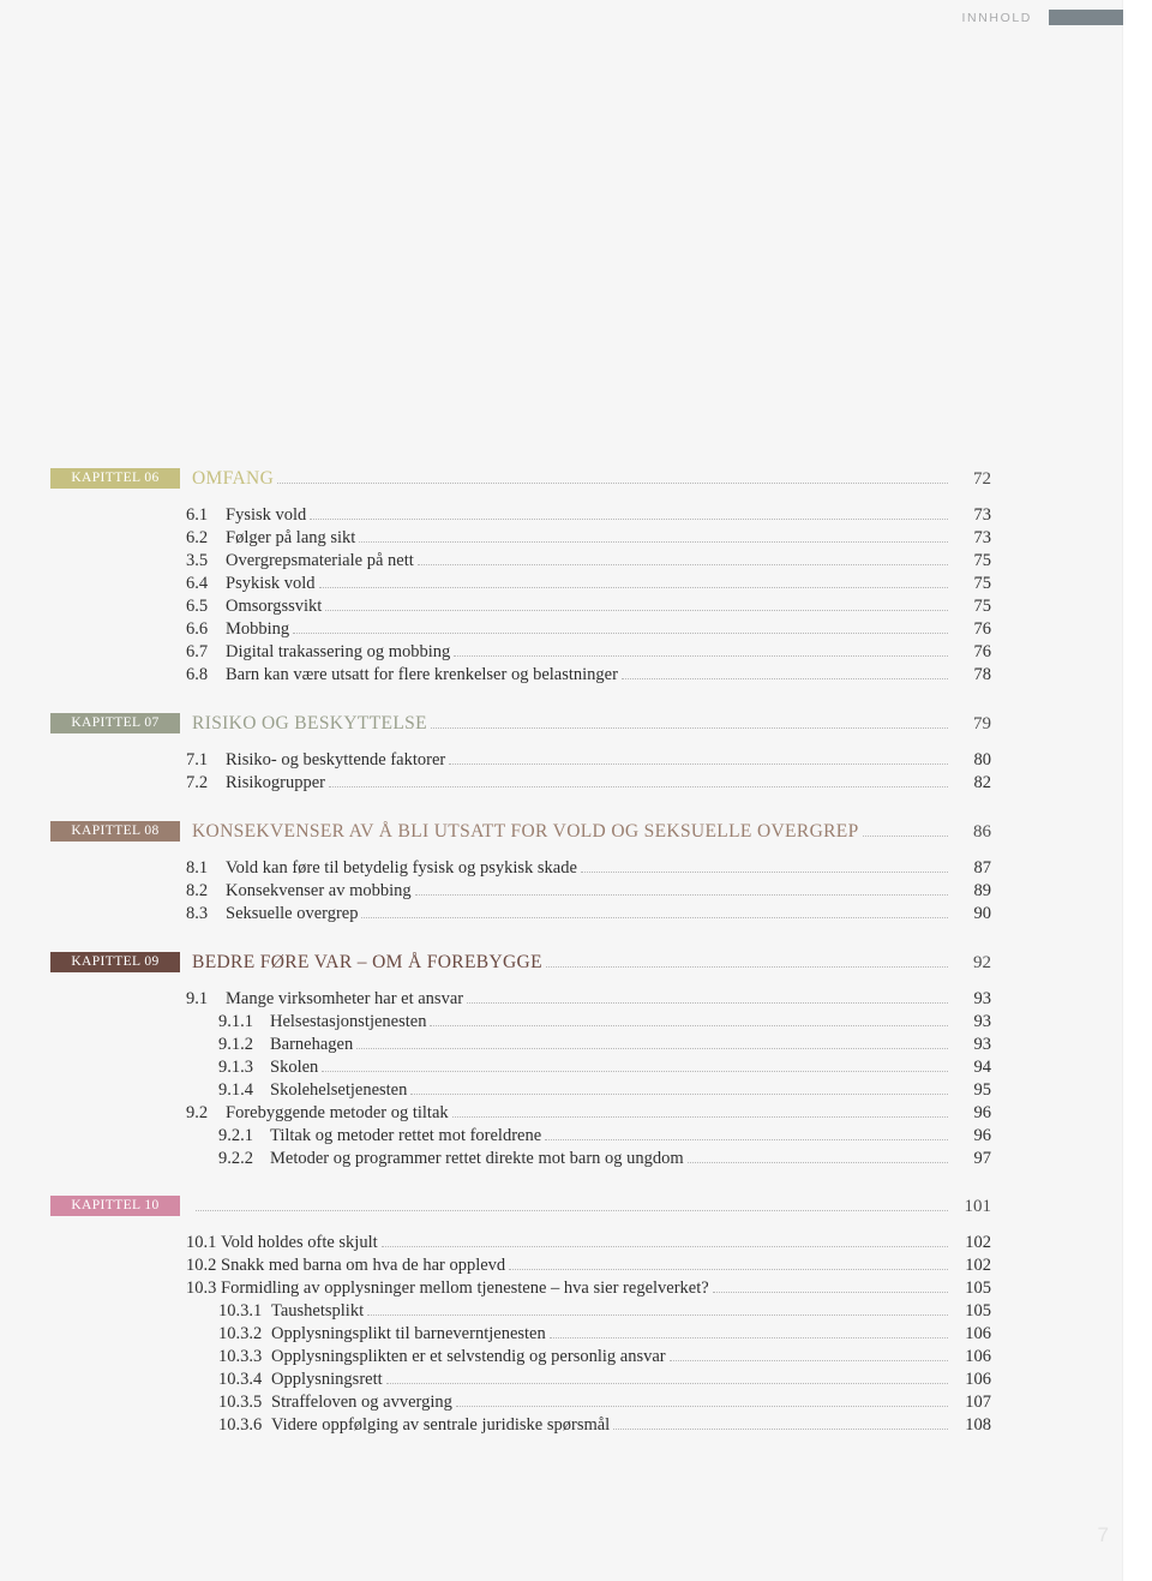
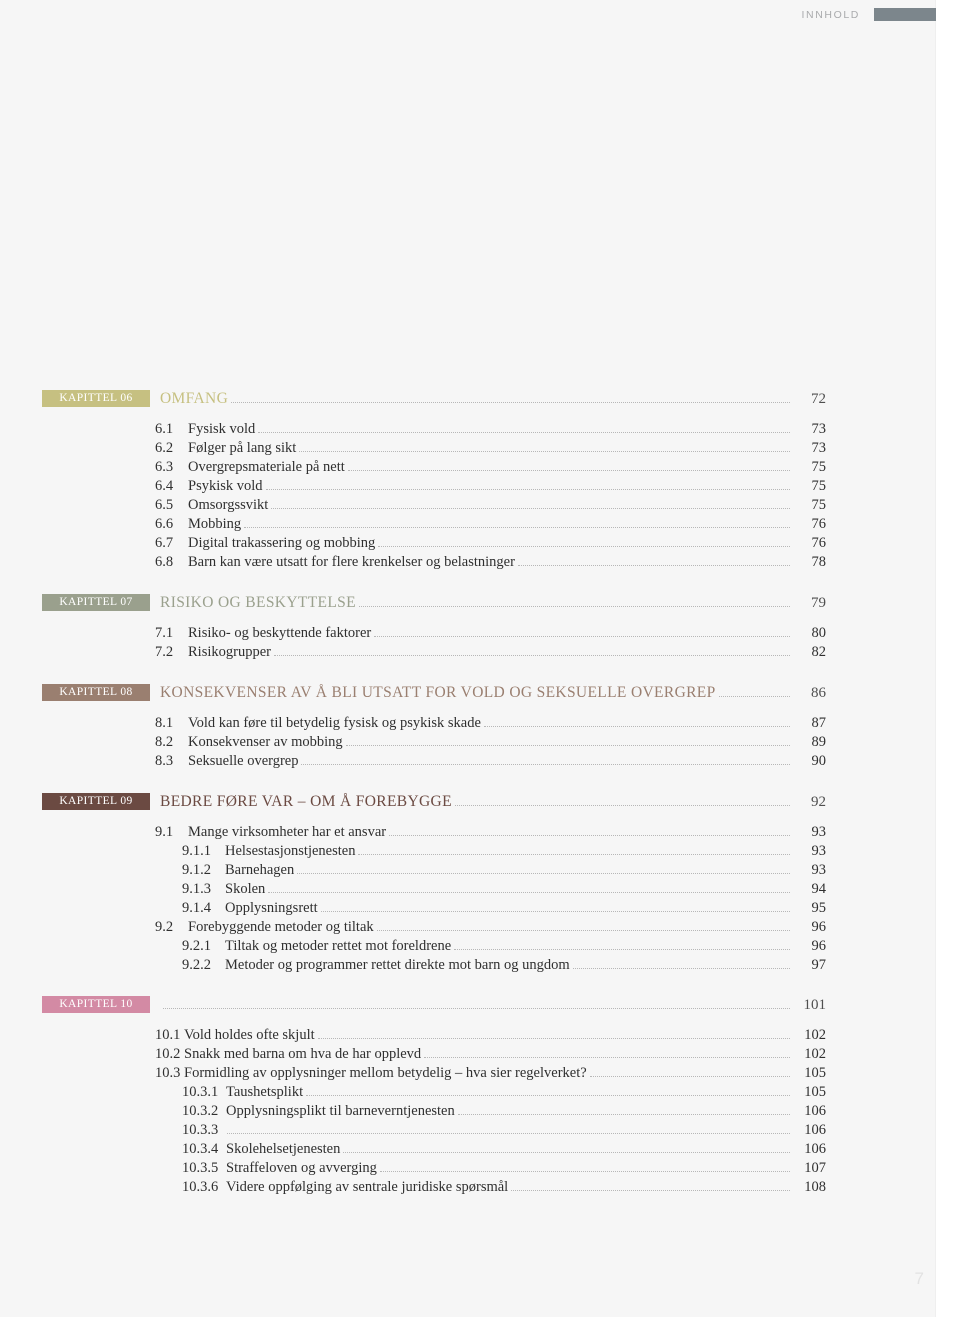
  INNHOLD
  KAPITTEL 06
  OMFANG
  72
  6.1
  Fysisk vold
  73
  6.2
  Følger på lang sikt
  73
- 3.5
+ 6.3
  Overgrepsmateriale på nett
  75
  6.4
  Psykisk vold
  75
  6.5
  Omsorgssvikt
  75
  6.6
  Mobbing
  76
  6.7
  Digital trakassering og mobbing
  76
  6.8
  Barn kan være utsatt for flere krenkelser og belastninger
  78
  KAPITTEL 07
  RISIKO OG BESKYTTELSE
  79
  7.1
  Risiko- og beskyttende faktorer
  80
  7.2
  Risikogrupper
  82
  KAPITTEL 08
  KONSEKVENSER AV Å BLI UTSATT FOR VOLD OG SEKSUELLE OVERGREP
  86
  8.1
  Vold kan føre til betydelig fysisk og psykisk skade
  87
  8.2
  Konsekvenser av mobbing
  89
  8.3
  Seksuelle overgrep
  90
  KAPITTEL 09
  BEDRE FØRE VAR – OM Å FOREBYGGE
  92
  9.1
  Mange virksomheter har et ansvar
  93
  9.1.1
  Helsestasjonstjenesten
  93
  9.1.2
  Barnehagen
  93
  9.1.3
  Skolen
  94
  9.1.4
- Skolehelsetjenesten
+ Opplysningsrett
  95
  9.2
  Forebyggende metoder og tiltak
  96
  9.2.1
  Tiltak og metoder rettet mot foreldrene
  96
  9.2.2
  Metoder og programmer rettet direkte mot barn og ungdom
  97
  KAPITTEL 10
  101
  10.1
  Vold holdes ofte skjult
  102
  10.2
  Snakk med barna om hva de har opplevd
  102
  10.3
- Formidling av opplysninger mellom tjenestene – hva sier regelverket?
+ Formidling av opplysninger mellom betydelig – hva sier regelverket?
  105
  10.3.1
  Taushetsplikt
  105
  10.3.2
  Opplysningsplikt til barneverntjenesten
  106
  10.3.3
- Opplysningsplikten er et selvstendig og personlig ansvar
  106
  10.3.4
- Opplysningsrett
+ Skolehelsetjenesten
  106
  10.3.5
  Straffeloven og avverging
  107
  10.3.6
  Videre oppfølging av sentrale juridiske spørsmål
  108
